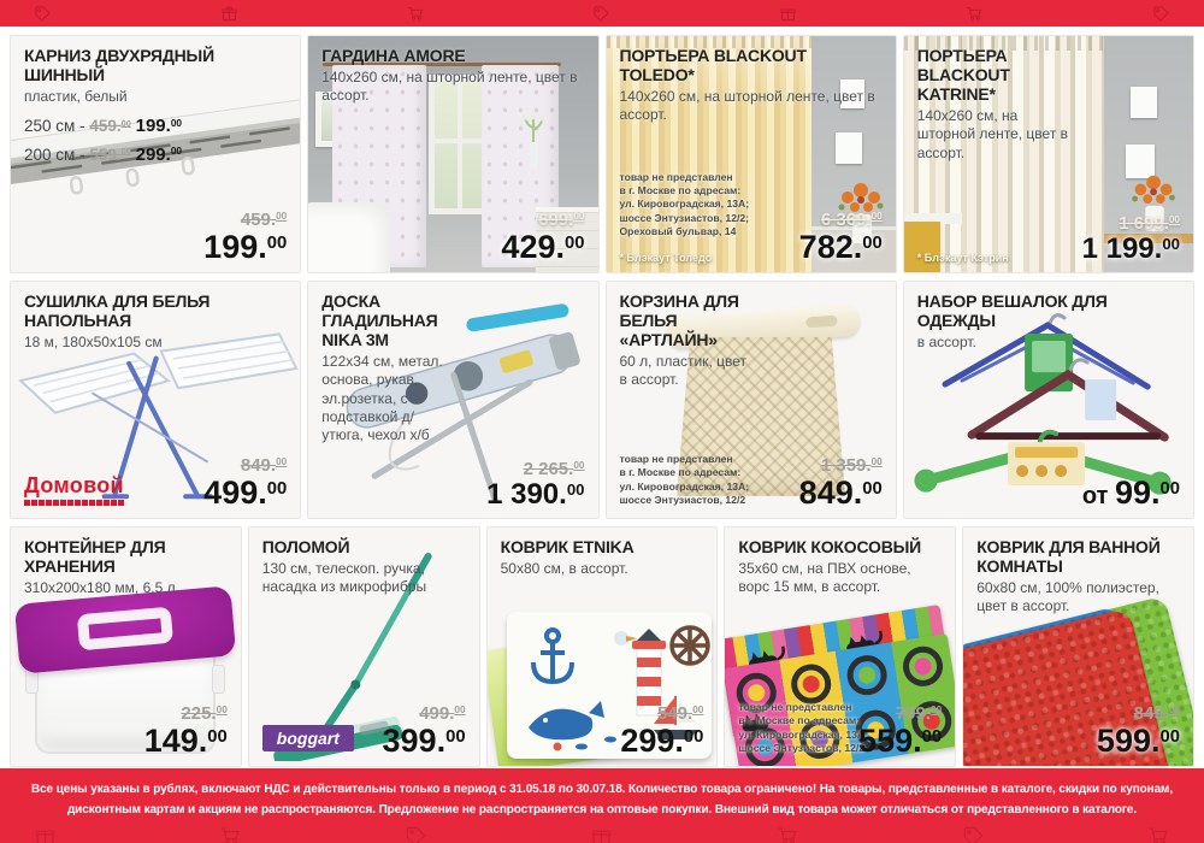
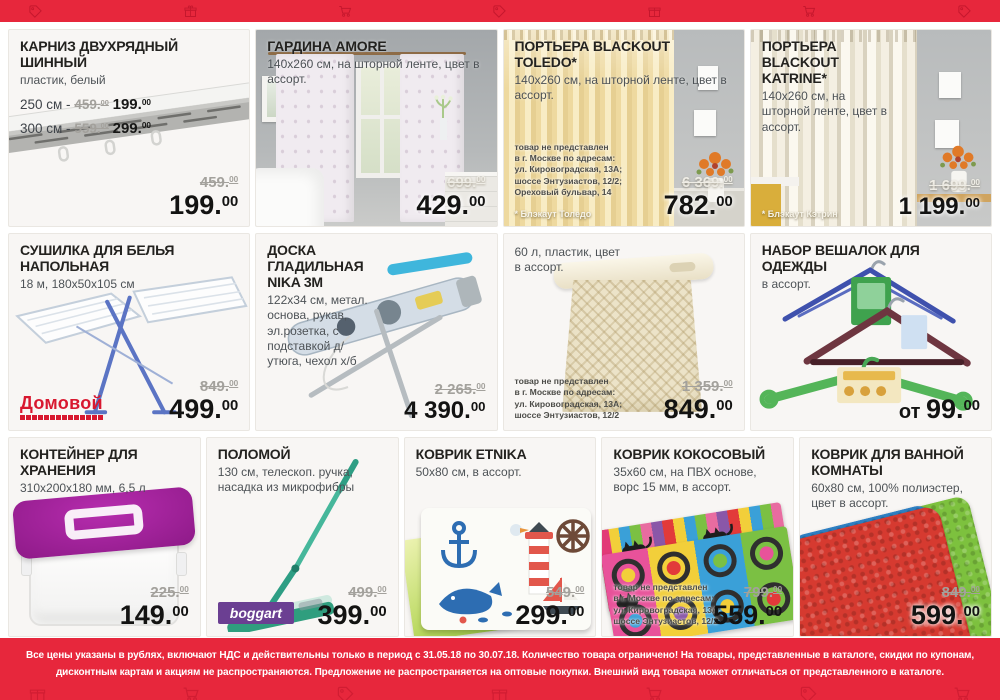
  КАРНИЗ ДВУХРЯДНЫЙ ШИННЫЙ
  пластик, белый
  250 см - 459.00 199.00
- 200 см - 559.00 299.00
+ 300 см - 559.00 299.00
  459.00
  199.00
  ГАРДИНА AMORE
  140х260 см, на шторной ленте, цвет в ассорт.
  699.00
  429.00
  ПОРТЬЕРА BLACKOUT TOLEDO*
  140х260 см, на шторной ленте, цвет в ассорт.
  товар не представлен
  в г. Москве по адресам:
  ул. Кировоградская, 13А;
  шоссе Энтузиастов, 12/2;
  Ореховый бульвар, 14
  * Блэкаут Толедо
  6 369.00
  782.00
  ПОРТЬЕРА BLACKOUT KATRINE*
  140х260 см, на шторной ленте, цвет в ассорт.
  * Блэкаут Кэтрин
  1 699.00
  1 199.00
  СУШИЛКА ДЛЯ БЕЛЬЯ НАПОЛЬНАЯ
  18 м, 180х50х105 см
  Домовой
  849.00
  499.00
  ДОСКА ГЛАДИЛЬНАЯ NIKA 3М
  122х34 см, метал. основа, рукав, эл.розетка, с подставкой д/утюга, чехол х/б
  2 265.00
- 1 390.00
+ 4 390.00
- КОРЗИНА ДЛЯ БЕЛЬЯ «АРТЛАЙН»
  60 л, пластик, цвет в ассорт.
  товар не представлен
  в г. Москве по адресам:
  ул. Кировоградская, 13А;
  шоссе Энтузиастов, 12/2
  1 359.00
  849.00
  НАБОР ВЕШАЛОК ДЛЯ ОДЕЖДЫ
  в ассорт.
  от 99.00
  КОНТЕЙНЕР ДЛЯ ХРАНЕНИЯ
  310х200х180 мм, 6,5 л
  225.00
  149.00
  ПОЛОМОЙ
  130 см, телескоп. ручка, насадка из микрофибры
  boggart
  499.00
  399.00
  КОВРИК ETNIKA
  50х80 см, в ассорт.
  549.00
  299.00
  КОВРИК КОКОСОВЫЙ
  35х60 см, на ПВХ основе, ворс 15 мм, в ассорт.
  товар не представлен
  в г. Москве по адресам:
  ул. Кировоградская, 13А;
  шоссе Энтузиастов, 12/2
  799.00
  559.00
  КОВРИК ДЛЯ ВАННОЙ КОМНАТЫ
  60х80 см, 100% полиэстер, цвет в ассорт.
  849.00
  599.00
  Все цены указаны в рублях, включают НДС и действительны только в период с 31.05.18 по 30.07.18. Количество товара ограничено! На товары, представленные в каталоге, скидки по купонам,
  дисконтным картам и акциям не распространяются. Предложение не распространяется на оптовые покупки. Внешний вид товара может отличаться от представленного в каталоге.
